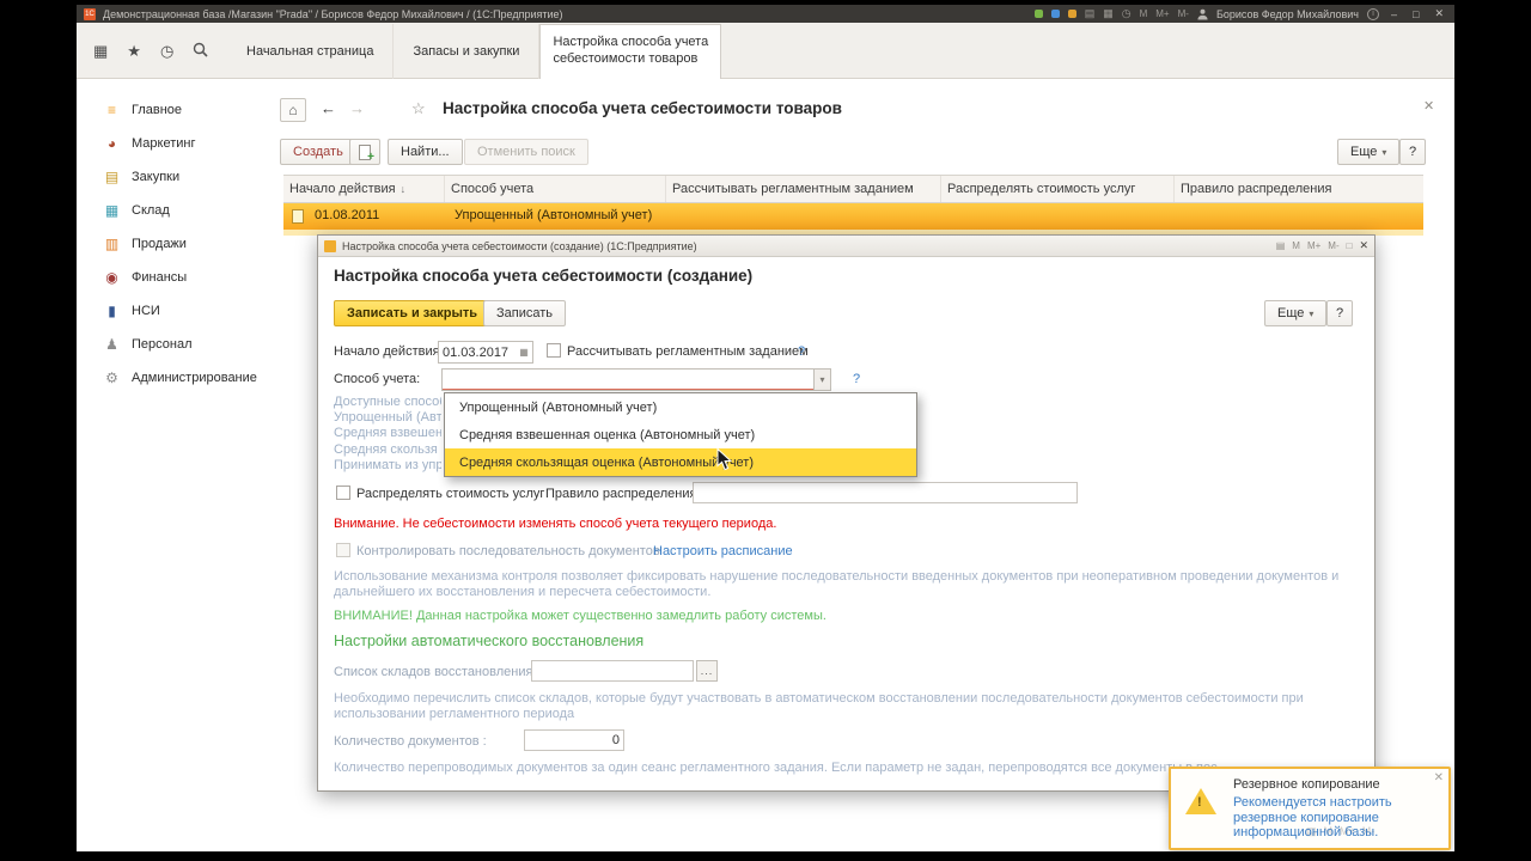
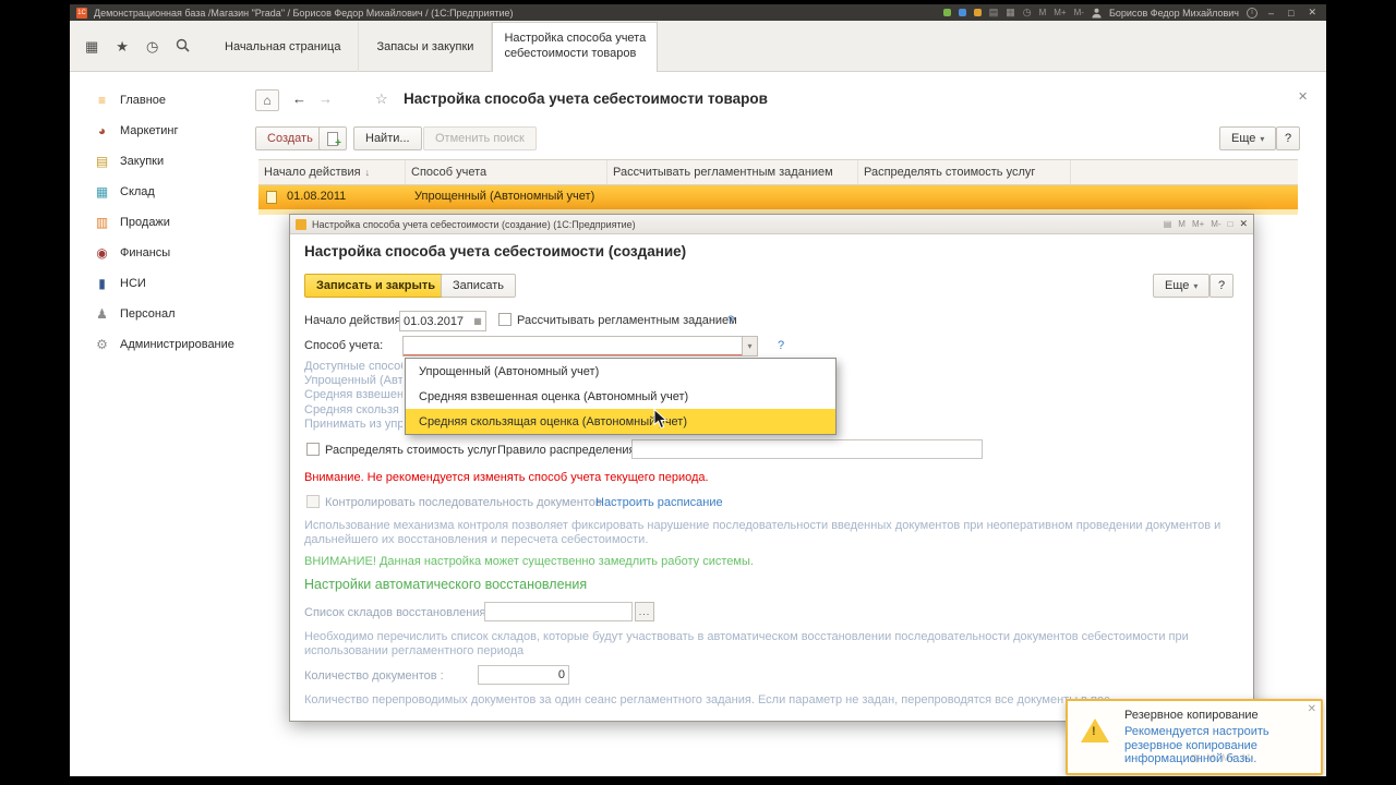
  Демонстрационная база /Магазин "Prada" / Борисов Федор Михайлович / (1С:Предприятие)
  ▤
  ▦
  ◷
  М
  М+
  М-
  Борисов Федор Михайлович
  –
  □
  ✕
  ▦
  ★
  ◷
  Начальная страница
  Запасы и закупки
  Настройка способа учета себестоимости товаров
  ≡
  Главное
  ◕
  Маркетинг
  ▤
  Закупки
  ▦
  Склад
  ▥
  Продажи
  ◉
  Финансы
  ▮
  НСИ
  ♟
  Персонал
  ⚙
  Администрирование
  ⌂
  ←
  →
  ☆
  Настройка способа учета себестоимости товаров
  ✕
  Создать
  +
  Найти...
  Отменить поиск
  Еще
  ▾
  ?
  Начало действия
  ↓
  Способ учета
  Рассчитывать регламентным заданием
  Распределять стоимость услуг
- Правило распределения
  01.08.2011
  Упрощенный (Автономный учет)
  Настройка способа учета себестоимости (создание) (1С:Предприятие)
  ▤
  М
  М+
  М-
  □
  ✕
  Настройка способа учета себестоимости (создание)
  Записать и закрыть
  Записать
  Еще
  ▾
  ?
  Начало действия
  01.03.2017
  ▦
  Рассчитывать регламентным заданием
  ?
  Способ учета:
  ▾
  ?
  Доступные спосо
  Упрощенный (Авт
  Средняя взвешен
  Средняя скользя
  Принимать из упр
  Упрощенный (Автономный учет)
  Средняя взвешенная оценка (Автономный учет)
  Средняя скользящая оценка (Автономный учет)
  Распределять стоимость услуг
  Правило распределени
- Внимание. Не себестоимости изменять способ учета текущего периода.
+ Внимание. Не рекомендуется изменять способ учета текущего периода.
  Контролировать последовательность документов
  Настроить расписание
  Использование механизма контроля позволяет фиксировать нарушение последовательности введенных документов при неоперативном проведении документов и дальнейшего их восстановления и пересчета себестоимости.
  ВНИМАНИЕ! Данная настройка может существенно замедлить работу системы.
  Настройки автоматического восстановления
  Список складов восстановления
  ...
  Необходимо перечислить список складов, которые будут участвовать в автоматическом восстановлении последовательности документов себестоимости при использовании регламентного периода
  Количество документов :
  0
  Количество перепроводимых документов за один сеанс регламентного задания. Если параметр не задан, перепроводятся все докумен
  !
  ▤
  М
  М+
  М-
  Резервное копирование
  Рекомендуется настроить резервное копирование информационной базы.
  ✕
